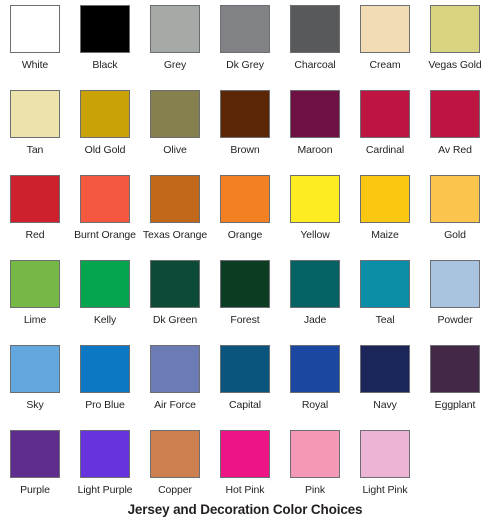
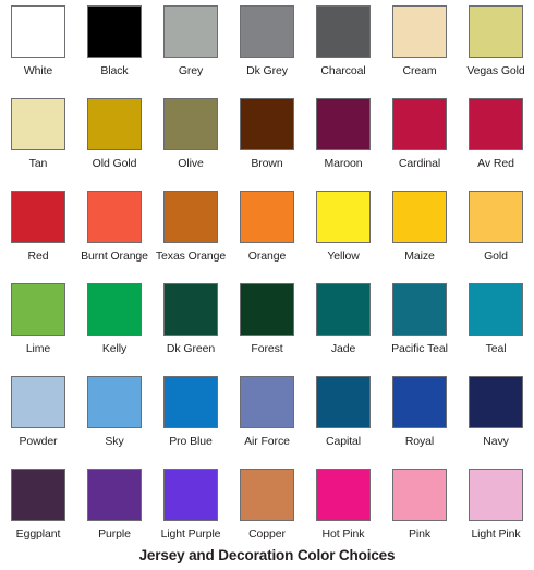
  White
  Black
  Grey
  Dk Grey
  Charcoal
  Cream
  Vegas Gold
  Tan
  Old Gold
  Olive
  Brown
  Maroon
  Cardinal
  Av Red
  Red
  Burnt Orange
  Texas Orange
  Orange
  Yellow
  Maize
  Gold
  Lime
  Kelly
  Dk Green
  Forest
  Jade
+ Pacific Teal
  Teal
  Powder
  Sky
  Pro Blue
  Air Force
  Capital
  Royal
  Navy
  Eggplant
  Purple
  Light Purple
  Copper
  Hot Pink
  Pink
  Light Pink
  Jersey and Decoration Color Choices
